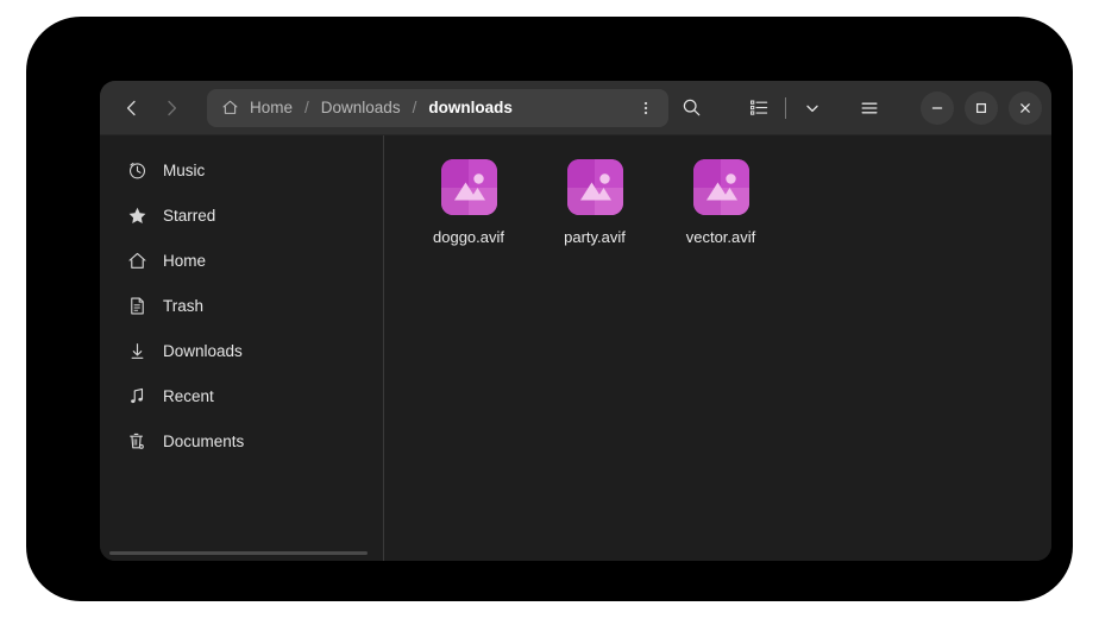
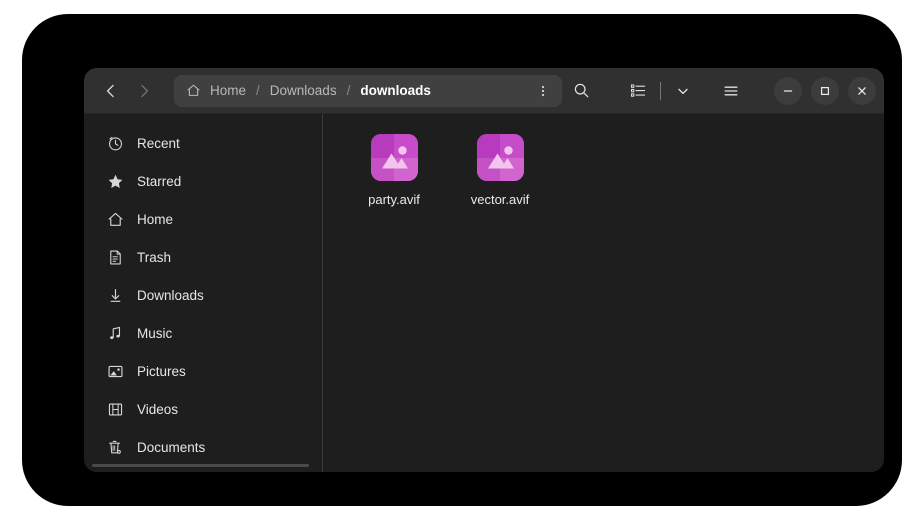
  Home
  /
  Downloads
  /
  downloads
- Music
+ Recent
  Starred
  Home
  Trash
  Downloads
- Recent
+ Music
+ Pictures
+ Videos
  Documents
- doggo.avif
  party.avif
  vector.avif
